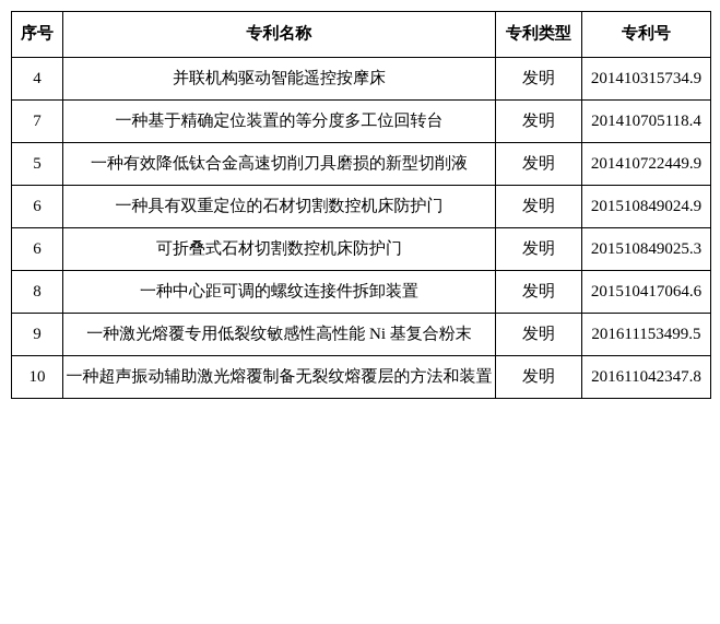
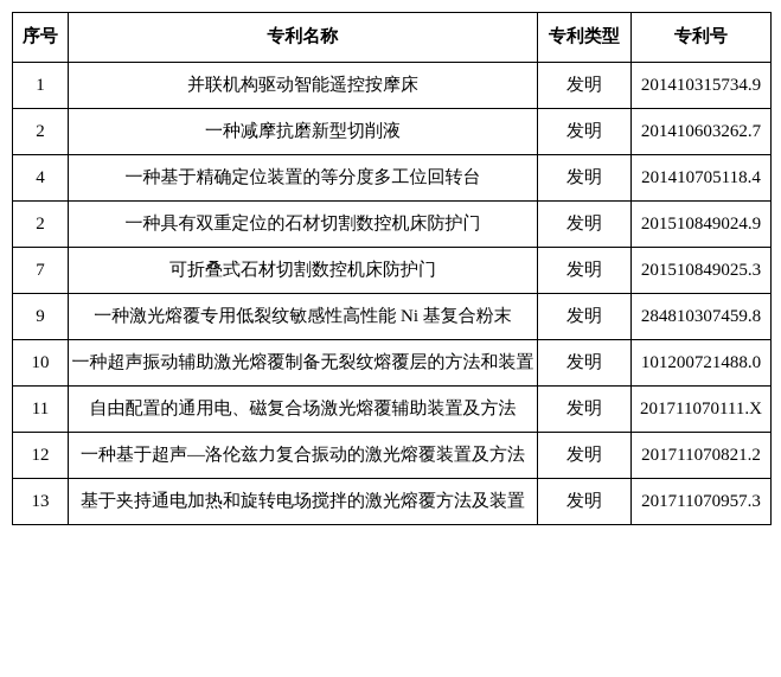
  序号	专利名称	专利类型	专利号
- 4	并联机构驱动智能遥控按摩床	发明	201410315734.9
+ 1	并联机构驱动智能遥控按摩床	发明	201410315734.9
+ 2	一种减摩抗磨新型切削液	发明	201410603262.7
- 7	一种基于精确定位装置的等分度多工位回转台	发明	201410705118.4
+ 4	一种基于精确定位装置的等分度多工位回转台	发明	201410705118.4
- 5	一种有效降低钛合金高速切削刀具磨损的新型切削液	发明	201410722449.9
- 6	一种具有双重定位的石材切割数控机床防护门	发明	201510849024.9
+ 2	一种具有双重定位的石材切割数控机床防护门	发明	201510849024.9
- 6	可折叠式石材切割数控机床防护门	发明	201510849025.3
+ 7	可折叠式石材切割数控机床防护门	发明	201510849025.3
- 8	一种中心距可调的螺纹连接件拆卸装置	发明	201510417064.6
- 9	一种激光熔覆专用低裂纹敏感性高性能 Ni 基复合粉末	发明	201611153499.5
+ 9	一种激光熔覆专用低裂纹敏感性高性能 Ni 基复合粉末	发明	284810307459.8
- 10	一种超声振动辅助激光熔覆制备无裂纹熔覆层的方法和装置	发明	201611042347.8
+ 10	一种超声振动辅助激光熔覆制备无裂纹熔覆层的方法和装置	发明	101200721488.0
+ 11	自由配置的通用电、磁复合场激光熔覆辅助装置及方法	发明	201711070111.X
+ 12	一种基于超声—洛伦兹力复合振动的激光熔覆装置及方法	发明	201711070821.2
+ 13	基于夹持通电加热和旋转电场搅拌的激光熔覆方法及装置	发明	201711070957.3
